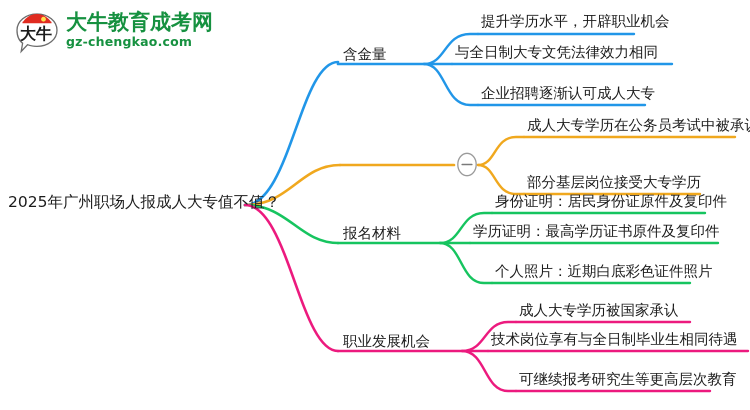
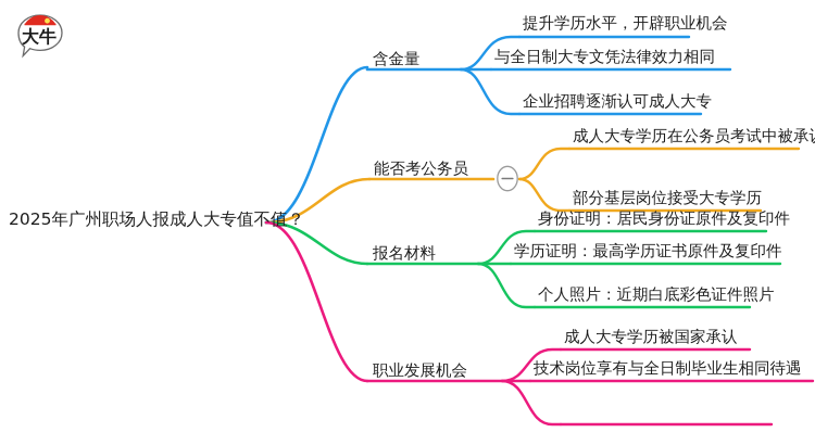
  大牛
- 大牛教育成考网
- gz-chengkao.com
  2025年广州职场人报成人大专值不值？
  含金量
  提升学历水平，开辟职业机会
  与全日制大专文凭法律效力相同
  企业招聘逐渐认可成人大专
+ 能否考公务员
  成人大专学历在公务员考试中被承
  部分基层岗位接受大专学历
  报名材料
  身份证明：居民身份证原件及复印件
  学历证明：最高学历证书原件及复印件
  个人照片：近期白底彩色证件照片
  职业发展机会
  成人大专学历被国家承认
  技术岗位享有与全日制毕业生相同待遇
- 可继续报考研究生等更高层次教育
